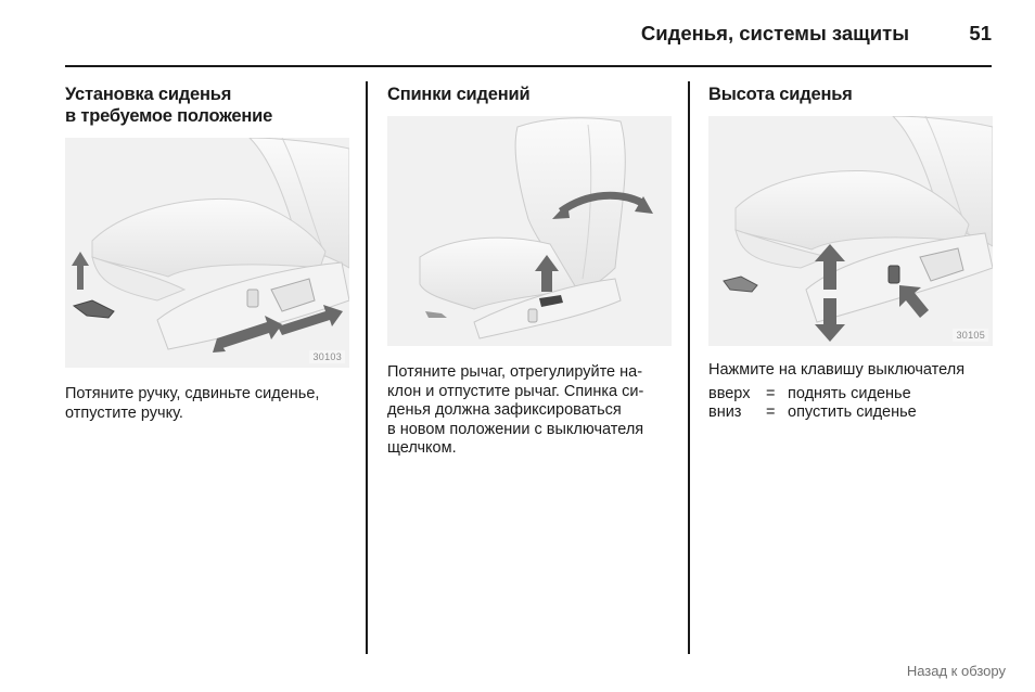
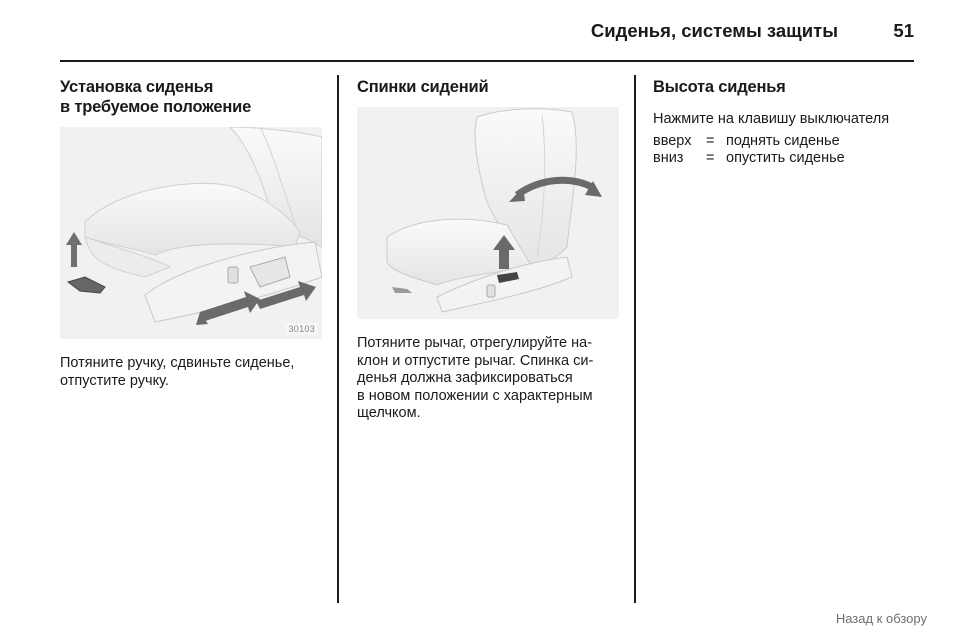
  Сиденья, системы защиты
  51
  Установка сиденья
  в требуемое положение
  30103
  Потяните ручку, сдвиньте сиденье,
  отпустите ручку.
  Спинки сидений
  Потяните рычаг, отрегулируйте на-
  клон и отпустите рычаг. Спинка си-
  денья должна зафиксироваться
- в новом положении с выключателя
+ в новом положении с характерным
  щелчком.
  Высота сиденья
- 30105
  Нажмите на клавишу выключателя
  вверх
  =
  поднять сиденье
  вниз
  =
  опустить сиденье
  Назад к обзору
